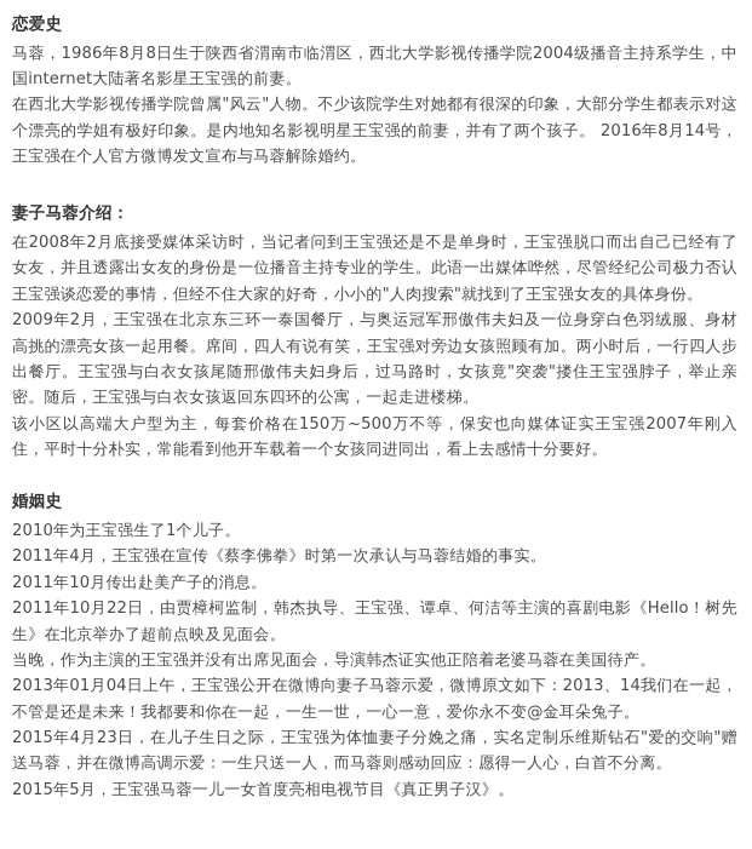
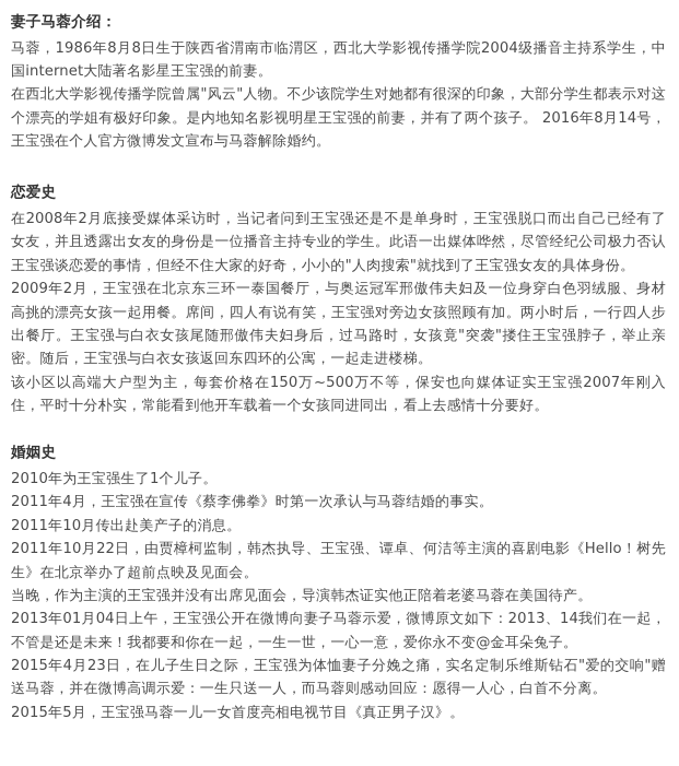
- 恋爱史
+ 妻子马蓉介绍：
  马蓉，1986年8月8日生于陕西省渭南市临渭区，西北大学影视传播学院2004级播音主持系学生，中国internet大陆著名影星王宝强的前妻。
  在西北大学影视传播学院曾属"风云"人物。不少该院学生对她都有很深的印象，大部分学生都表示对这个漂亮的学姐有极好印象。是内地知名影视明星王宝强的前妻，并有了两个孩子。 2016年8月14号，王宝强在个人官方微博发文宣布与马蓉解除婚约。
- 妻子马蓉介绍：
+ 恋爱史
  在2008年2月底接受媒体采访时，当记者问到王宝强还是不是单身时，王宝强脱口而出自己已经有了女友，并且透露出女友的身份是一位播音主持专业的学生。此语一出媒体哗然，尽管经纪公司极力否认王宝强谈恋爱的事情，但经不住大家的好奇，小小的"人肉搜索"就找到了王宝强女友的具体身份。
  2009年2月，王宝强在北京东三环一泰国餐厅，与奥运冠军邢傲伟夫妇及一位身穿白色羽绒服、身材高挑的漂亮女孩一起用餐。席间，四人有说有笑，王宝强对旁边女孩照顾有加。两小时后，一行四人步出餐厅。王宝强与白衣女孩尾随邢傲伟夫妇身后，过马路时，女孩竟"突袭"搂住王宝强脖子，举止亲密。随后，王宝强与白衣女孩返回东四环的公寓，一起走进楼梯。
  该小区以高端大户型为主，每套价格在150万~500万不等，保安也向媒体证实王宝强2007年刚入住，平时十分朴实，常能看到他开车载着一个女孩同进同出，看上去感情十分要好。
  婚姻史
  2010年为王宝强生了1个儿子。
  2011年4月，王宝强在宣传《蔡李佛拳》时第一次承认与马蓉结婚的事实。
  2011年10月传出赴美产子的消息。
  2011年10月22日，由贾樟柯监制，韩杰执导、王宝强、谭卓、何洁等主演的喜剧电影《Hello！树先生》在北京举办了超前点映及见面会。
  当晚，作为主演的王宝强并没有出席见面会，导演韩杰证实他正陪着老婆马蓉在美国待产。
  2013年01月04日上午，王宝强公开在微博向妻子马蓉示爱，微博原文如下：2013、14我们在一起，不管是还是未来！我都要和你在一起，一生一世，一心一意，爱你永不变@金耳朵兔子。
  2015年4月23日，在儿子生日之际，王宝强为体恤妻子分娩之痛，实名定制乐维斯钻石"爱的交响"赠送马蓉，并在微博高调示爱：一生只送一人，而马蓉则感动回应：愿得一人心，白首不分离。
  2015年5月，王宝强马蓉一儿一女首度亮相电视节目《真正男子汉》。
